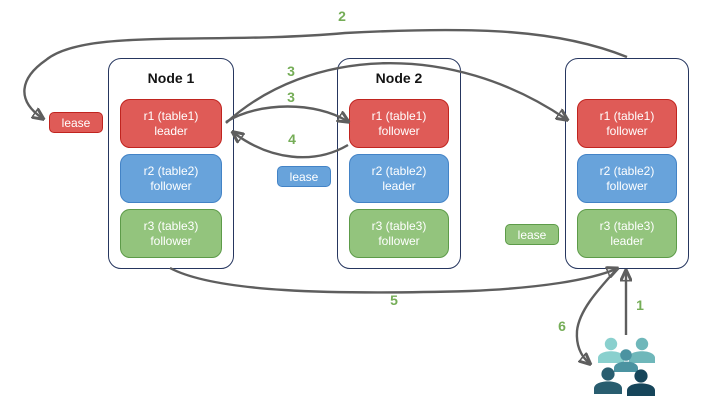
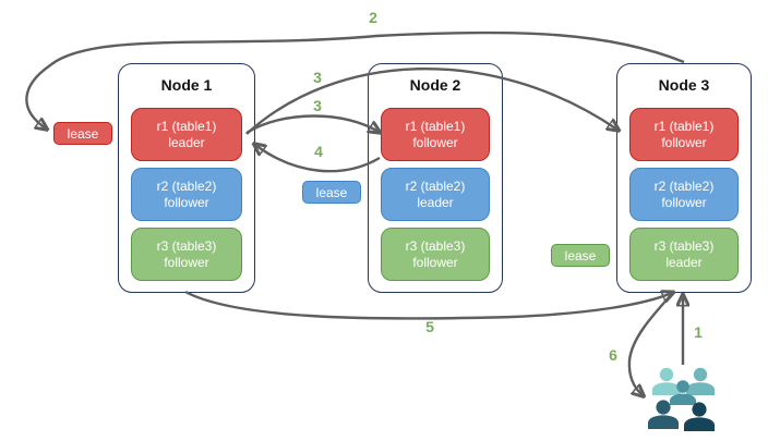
  Node 1
  r1 (table1)
  leader
  r2 (table2)
  follower
  r3 (table3)
  follower
  Node 2
  r1 (table1)
  follower
  r2 (table2)
  leader
  r3 (table3)
  follower
+ Node 3
  r1 (table1)
  follower
  r2 (table2)
  follower
  r3 (table3)
  leader
  lease
  lease
  lease
  1
  2
  3
  3
  4
  5
  6
